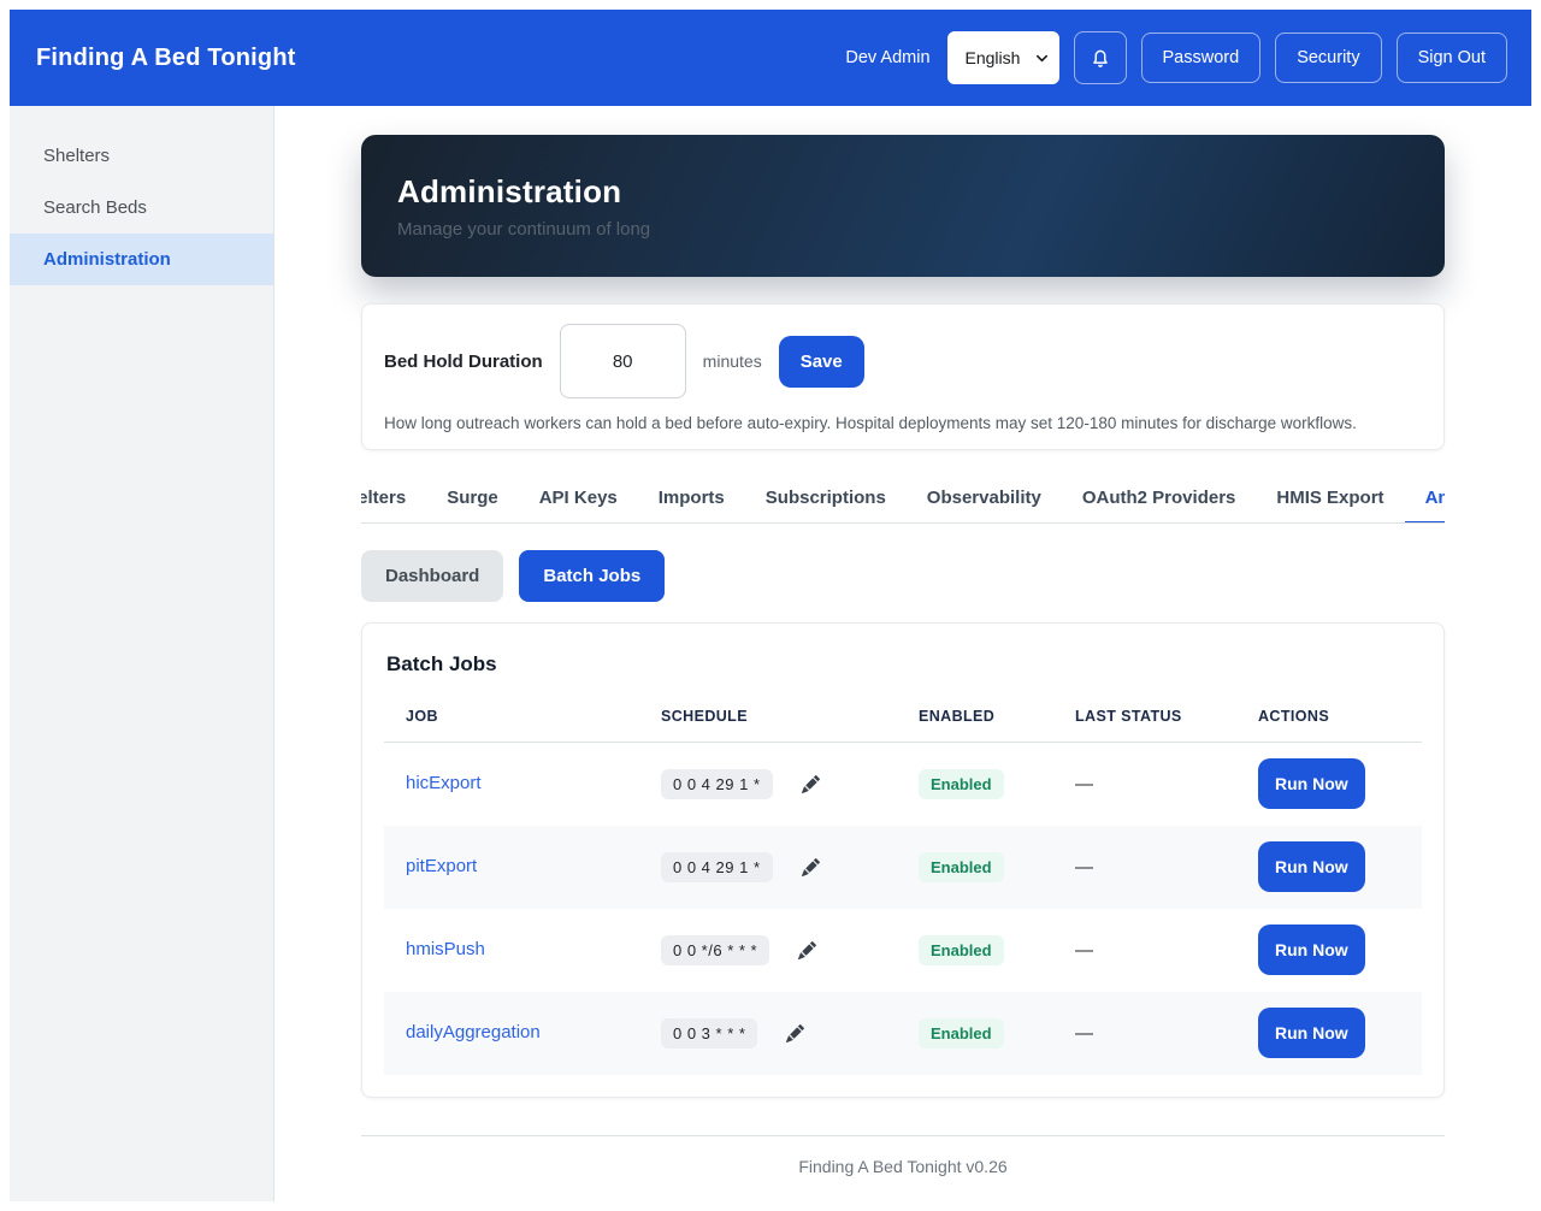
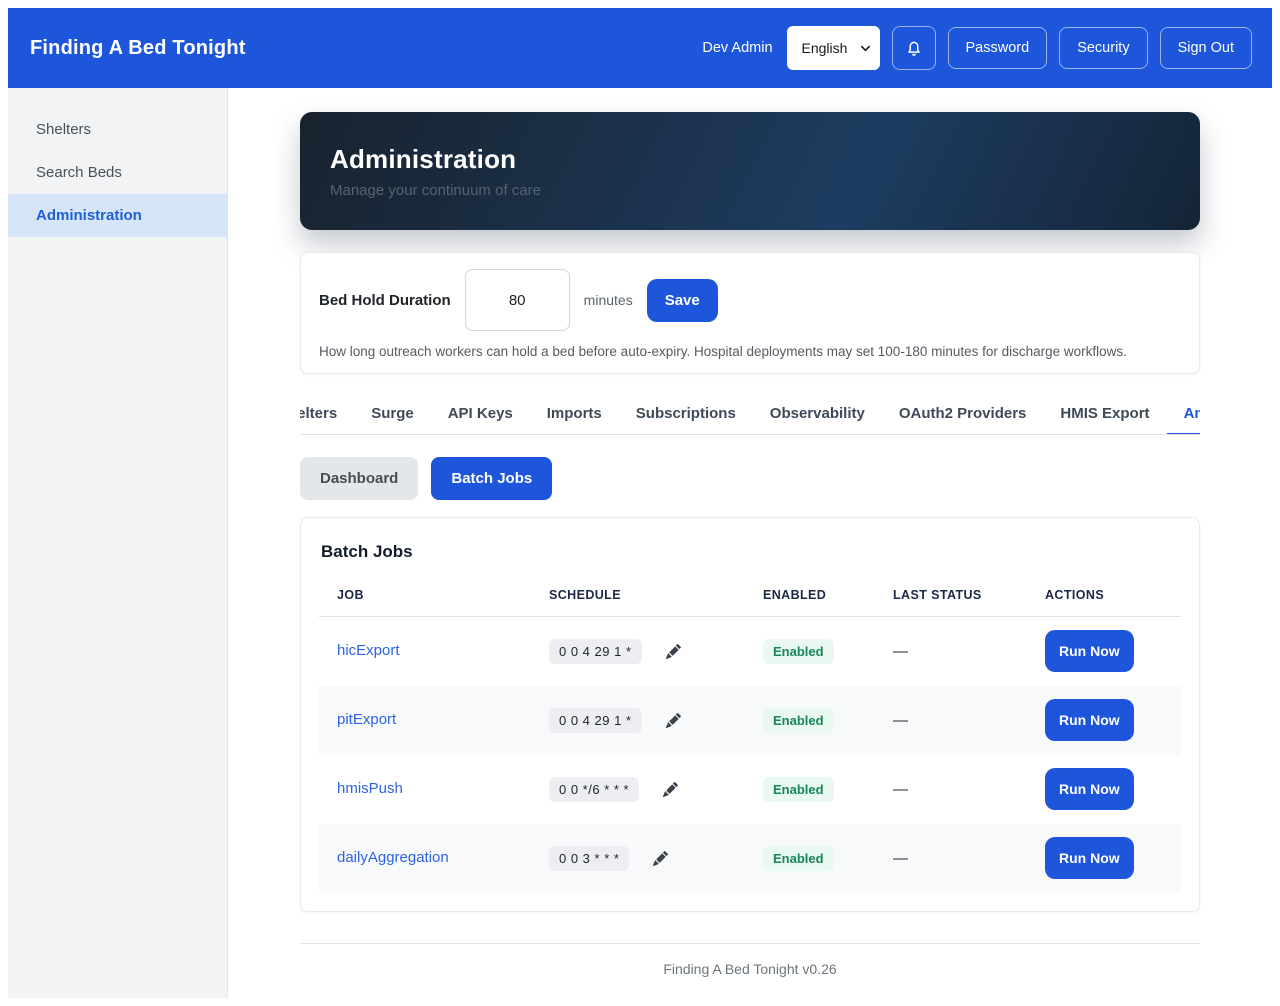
  Finding A Bed Tonight
  Dev Admin
  English
  Password
  Security
  Sign Out
  Shelters
  Search Beds
  Administration
  Administration
- Manage your continuum of long
+ Manage your continuum of care
  Bed Hold Duration
  80
  minutes
  Save
- How long outreach workers can hold a bed before auto-expiry. Hospital deployments may set 120-180 minutes for discharge workflows.
+ How long outreach workers can hold a bed before auto-expiry. Hospital deployments may set 100-180 minutes for discharge workflows.
  elters
  Surge
  API Keys
  Imports
  Subscriptions
  Observability
  OAuth2 Providers
  HMIS Export
  Dashboard
  Batch Jobs
  Batch Jobs
  JOB	SCHEDULE	ENABLED	LAST STATUS	ACTIONS
  hicExport	0 0 4 29 1 *	Enabled	—	Run Now
  pitExport	0 0 4 29 1 *	Enabled	—	Run Now
  hmisPush	0 0 */6 * * *	Enabled	—	Run Now
  dailyAggregation	0 0 3 * * *	Enabled	—	Run Now
  Finding A Bed Tonight v0.26
